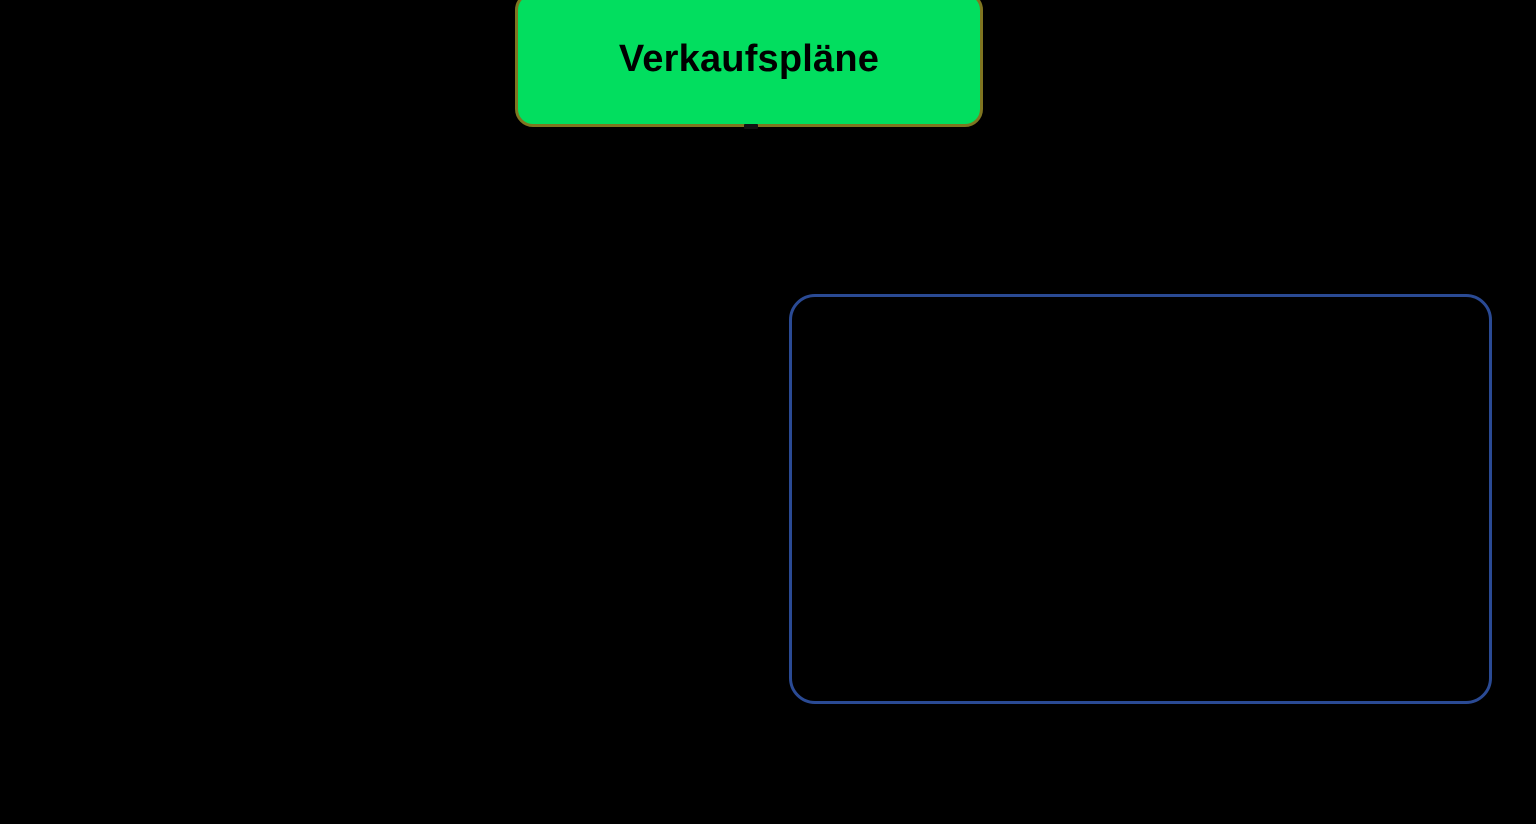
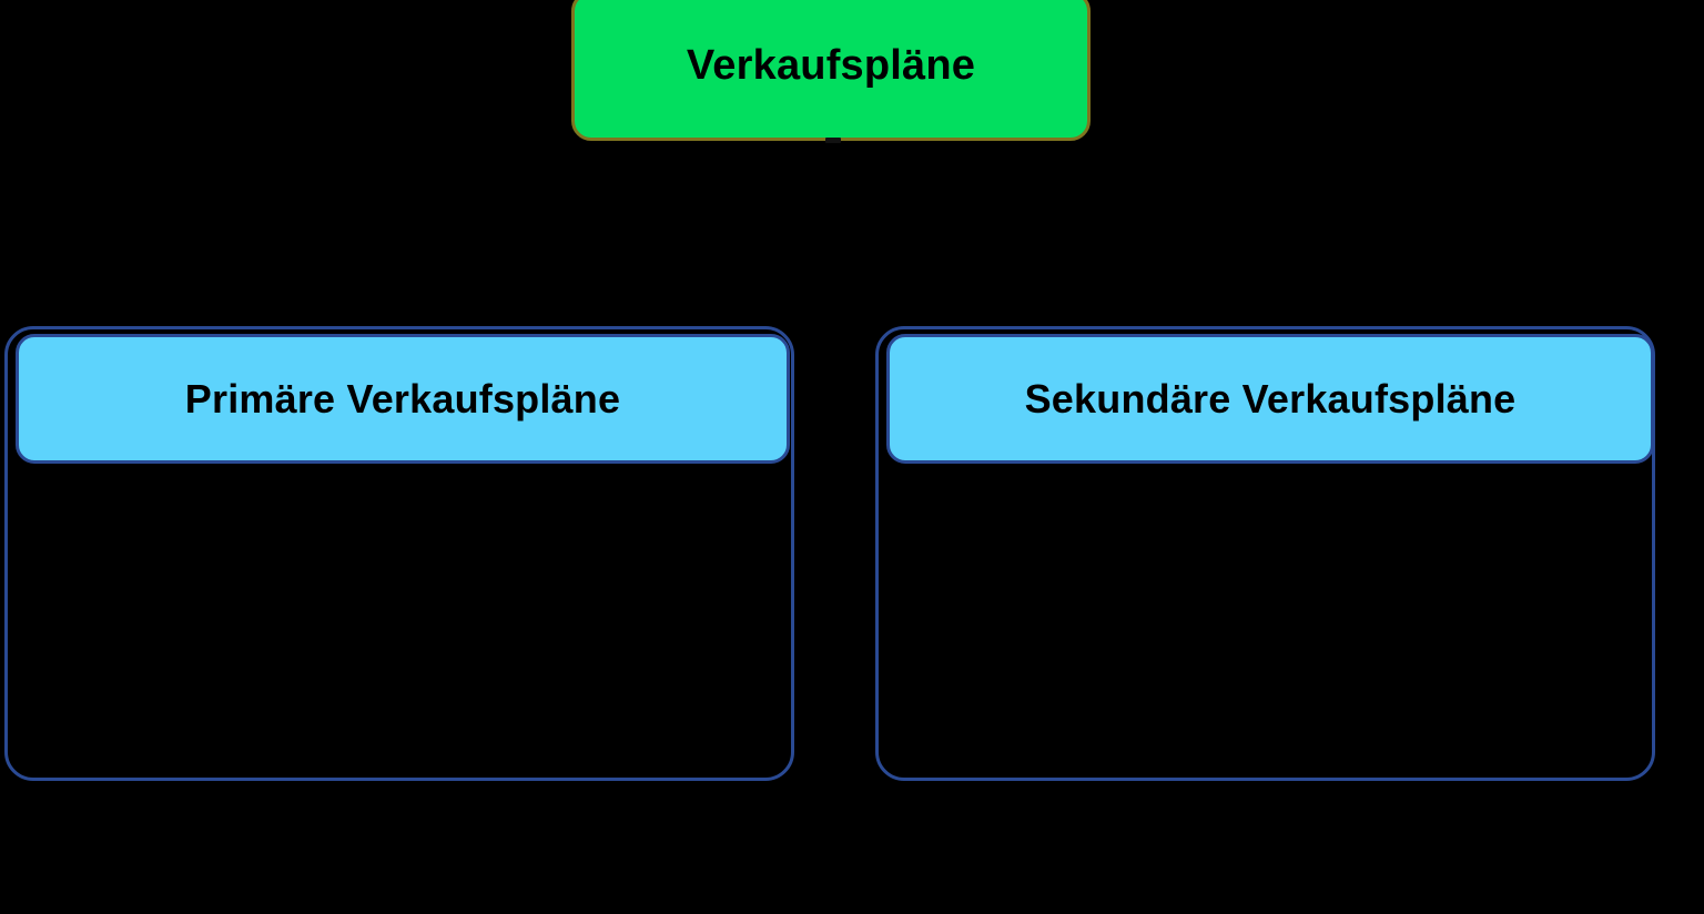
  Verkaufspläne
+ Primäre Verkaufspläne
+ Sekundäre Verkaufspläne
